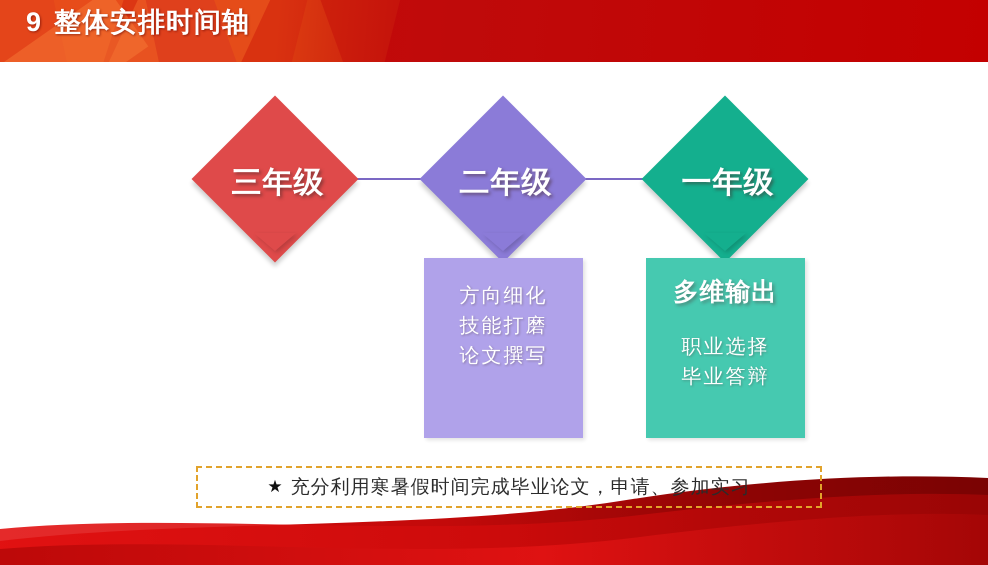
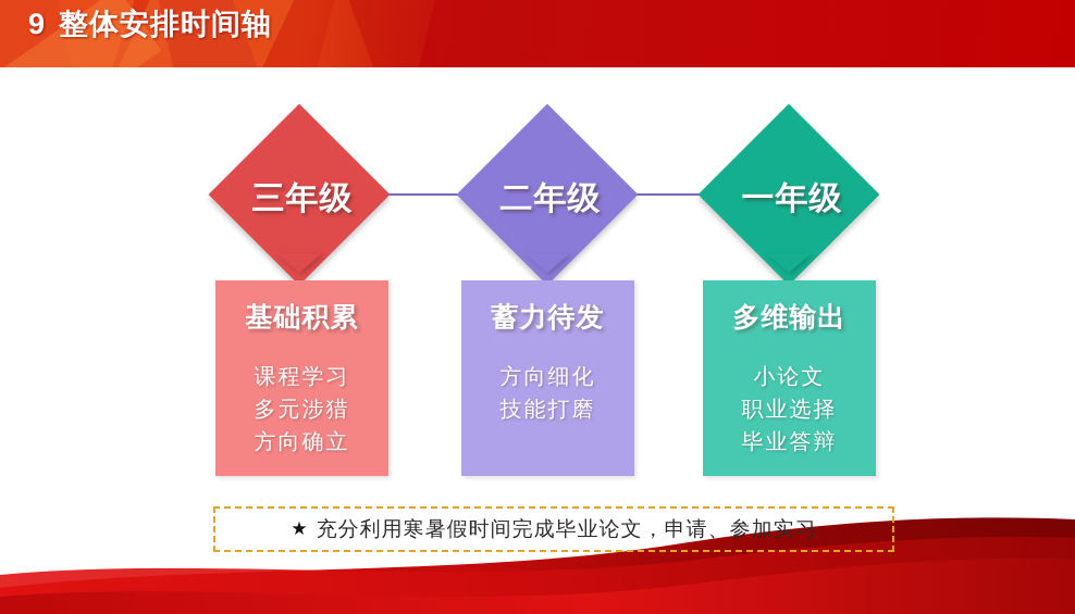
  9 整体安排时间轴
  三年级
  二年级
  一年级
+ 基础积累
+ 课程学习
+ 多元涉猎
+ 方向确立
+ 蓄力待发
  方向细化
  技能打磨
- 论文撰写
  多维输出
+ 小论文
  职业选择
  毕业答辩
  ★
  充分利用寒暑假时间完成毕业论文，申请、参加实习
